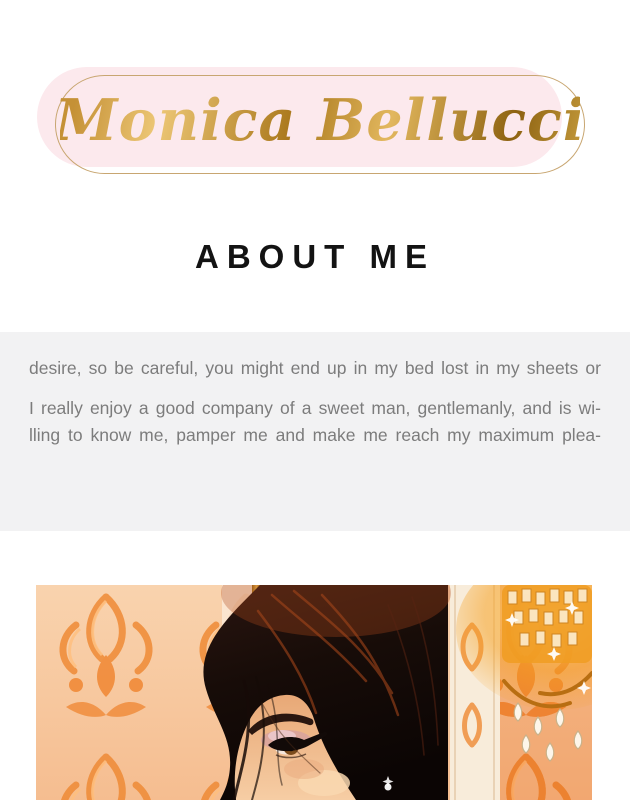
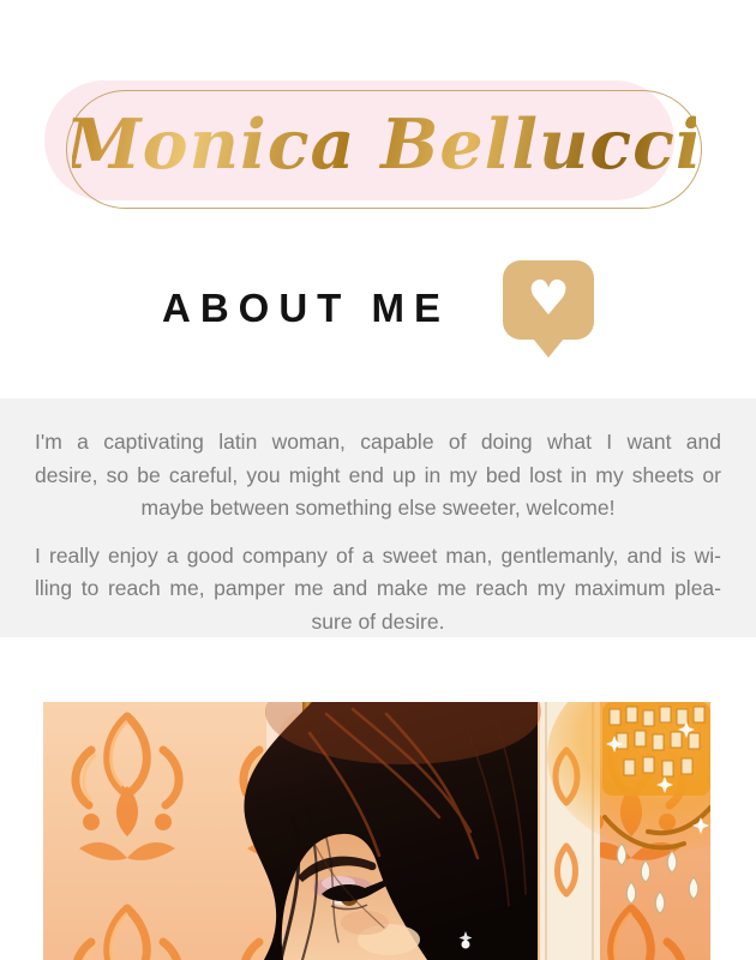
  Monica Bellucci
  ABOUT ME
+ ♥
+ I'm a captivating latin woman, capable of doing what I want and
  desire, so be careful, you might end up in my bed lost in my sheets or
+ maybe between something else sweeter, welcome!
  I really enjoy a good company of a sweet man, gentlemanly, and is wi-
- lling to know me, pamper me and make me reach my maximum plea-
+ lling to reach me, pamper me and make me reach my maximum plea-
+ sure of desire.
